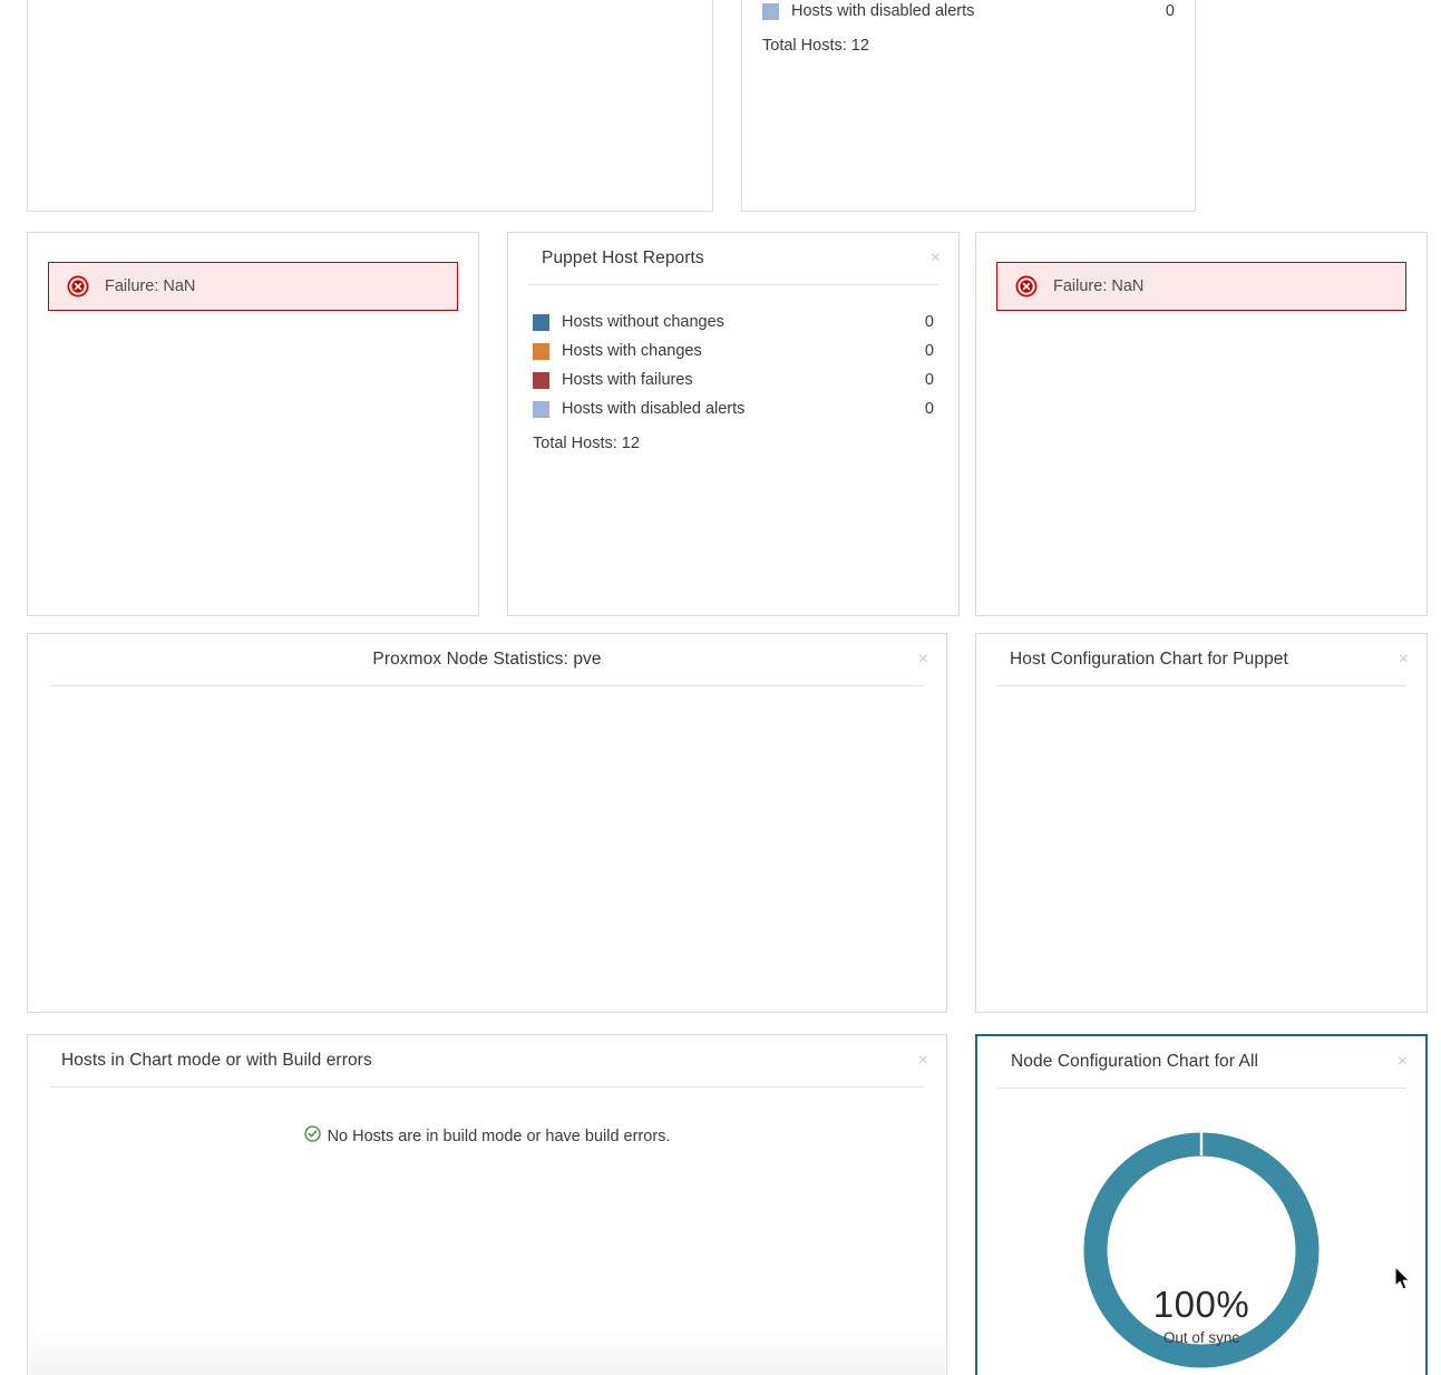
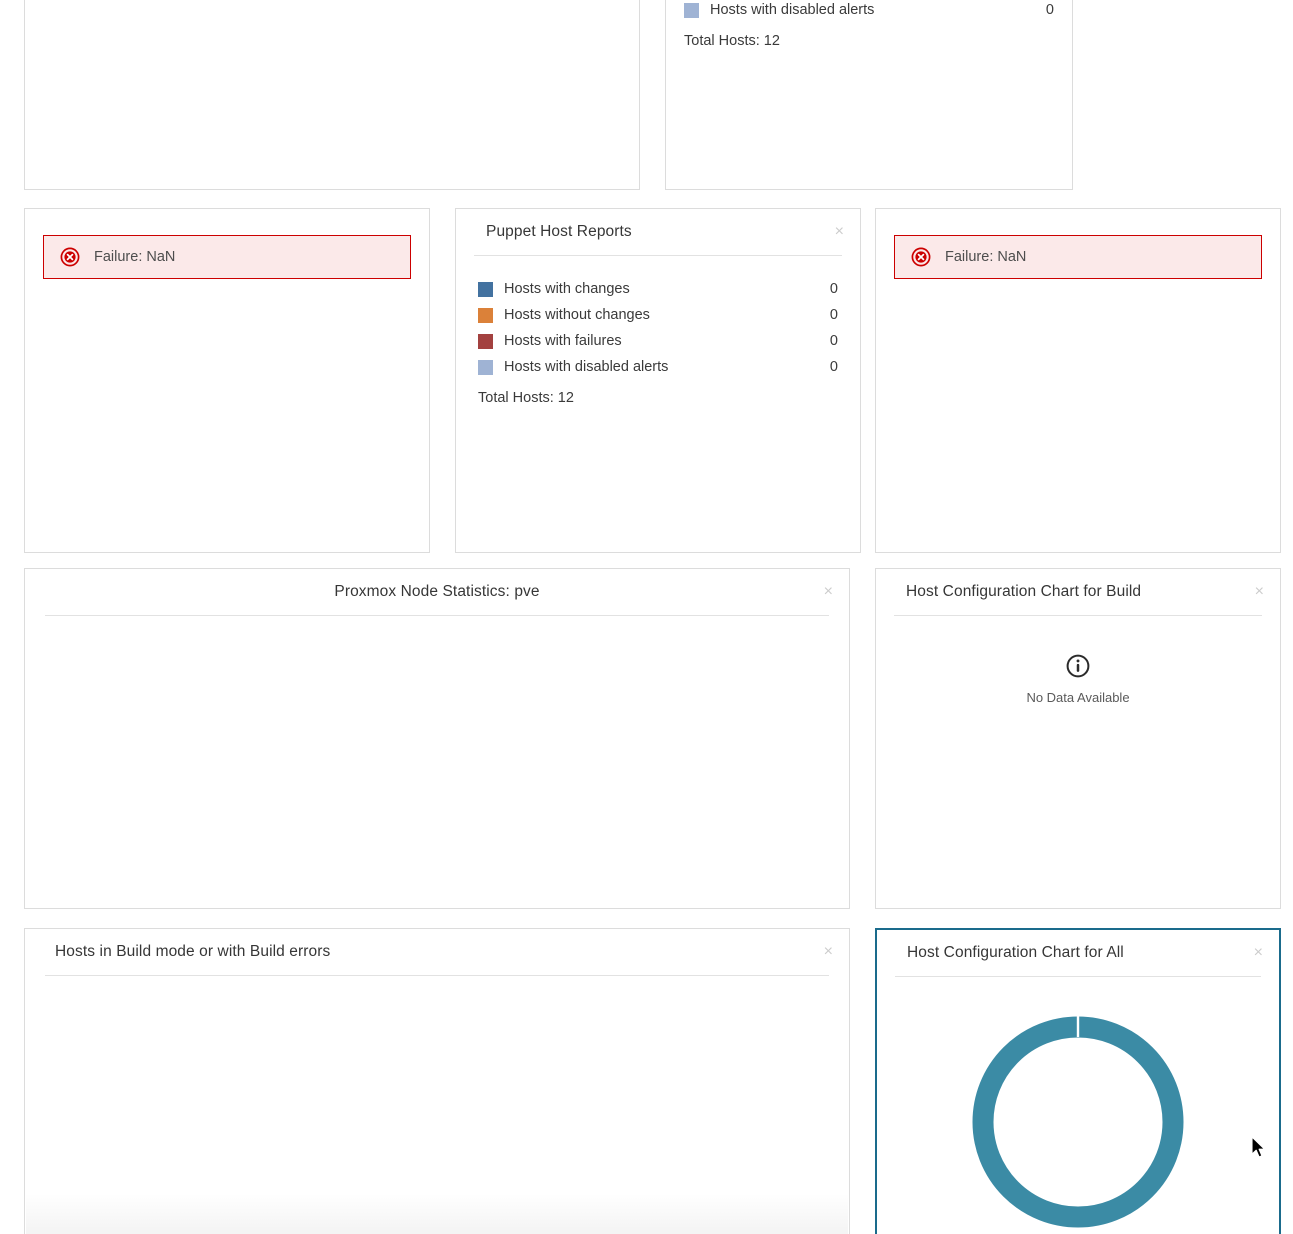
  Hosts with disabled alerts
  0
  Total Hosts: 12
  Failure: NaN
  Puppet Host Reports
  ×
- Hosts without changes
+ Hosts with changes
  0
- Hosts with changes
+ Hosts without changes
  0
  Hosts with failures
  0
  Hosts with disabled alerts
  0
  Total Hosts: 12
  Failure: NaN
  Proxmox Node Statistics: pve
  ×
- Host Configuration Chart for Puppet
+ Host Configuration Chart for Build
  ×
+ No Data Available
- Hosts in Chart mode or with Build errors
+ Hosts in Build mode or with Build errors
  ×
- No Hosts are in build mode or have build errors.
- Node Configuration Chart for All
+ Host Configuration Chart for All
  ×
- 100%
- Out of sync
